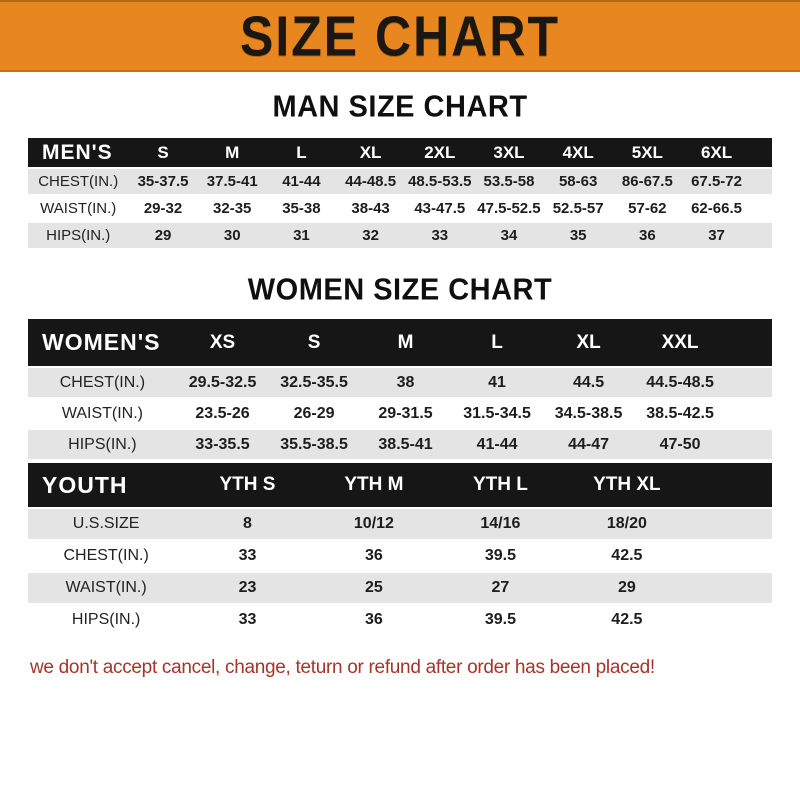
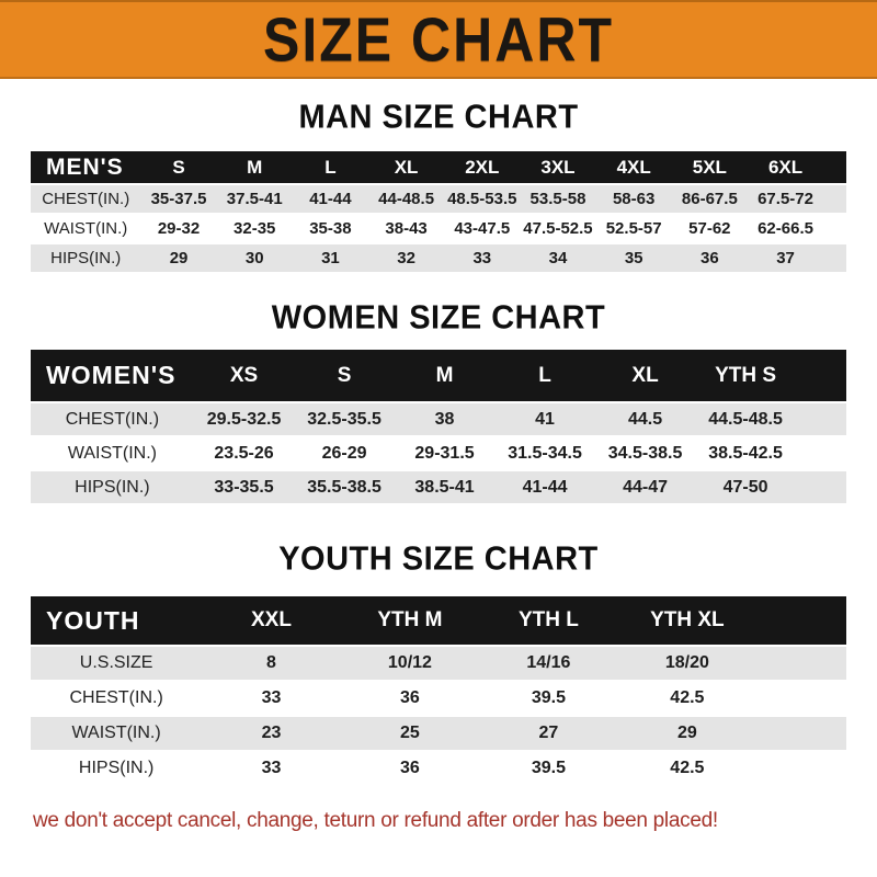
  SIZE CHART
  MAN SIZE CHART
  MEN'S	S	M	L	XL	2XL	3XL	4XL	5XL	6XL
  CHEST(IN.)	35-37.5	37.5-41	41-44	44-48.5	48.5-53.5	53.5-58	58-63	86-67.5	67.5-72
  WAIST(IN.)	29-32	32-35	35-38	38-43	43-47.5	47.5-52.5	52.5-57	57-62	62-66.5
  HIPS(IN.)	29	30	31	32	33	34	35	36	37
  WOMEN SIZE CHART
- WOMEN'S	XS	S	M	L	XL	XXL
+ WOMEN'S	XS	S	M	L	XL	YTH S
  CHEST(IN.)	29.5-32.5	32.5-35.5	38	41	44.5	44.5-48.5
  WAIST(IN.)	23.5-26	26-29	29-31.5	31.5-34.5	34.5-38.5	38.5-42.5
  HIPS(IN.)	33-35.5	35.5-38.5	38.5-41	41-44	44-47	47-50
+ YOUTH SIZE CHART
- YOUTH	YTH S	YTH M	YTH L	YTH XL
+ YOUTH	XXL	YTH M	YTH L	YTH XL
  U.S.SIZE	8	10/12	14/16	18/20
  CHEST(IN.)	33	36	39.5	42.5
  WAIST(IN.)	23	25	27	29
  HIPS(IN.)	33	36	39.5	42.5
  we don't accept cancel, change, teturn or refund after order has been placed!
